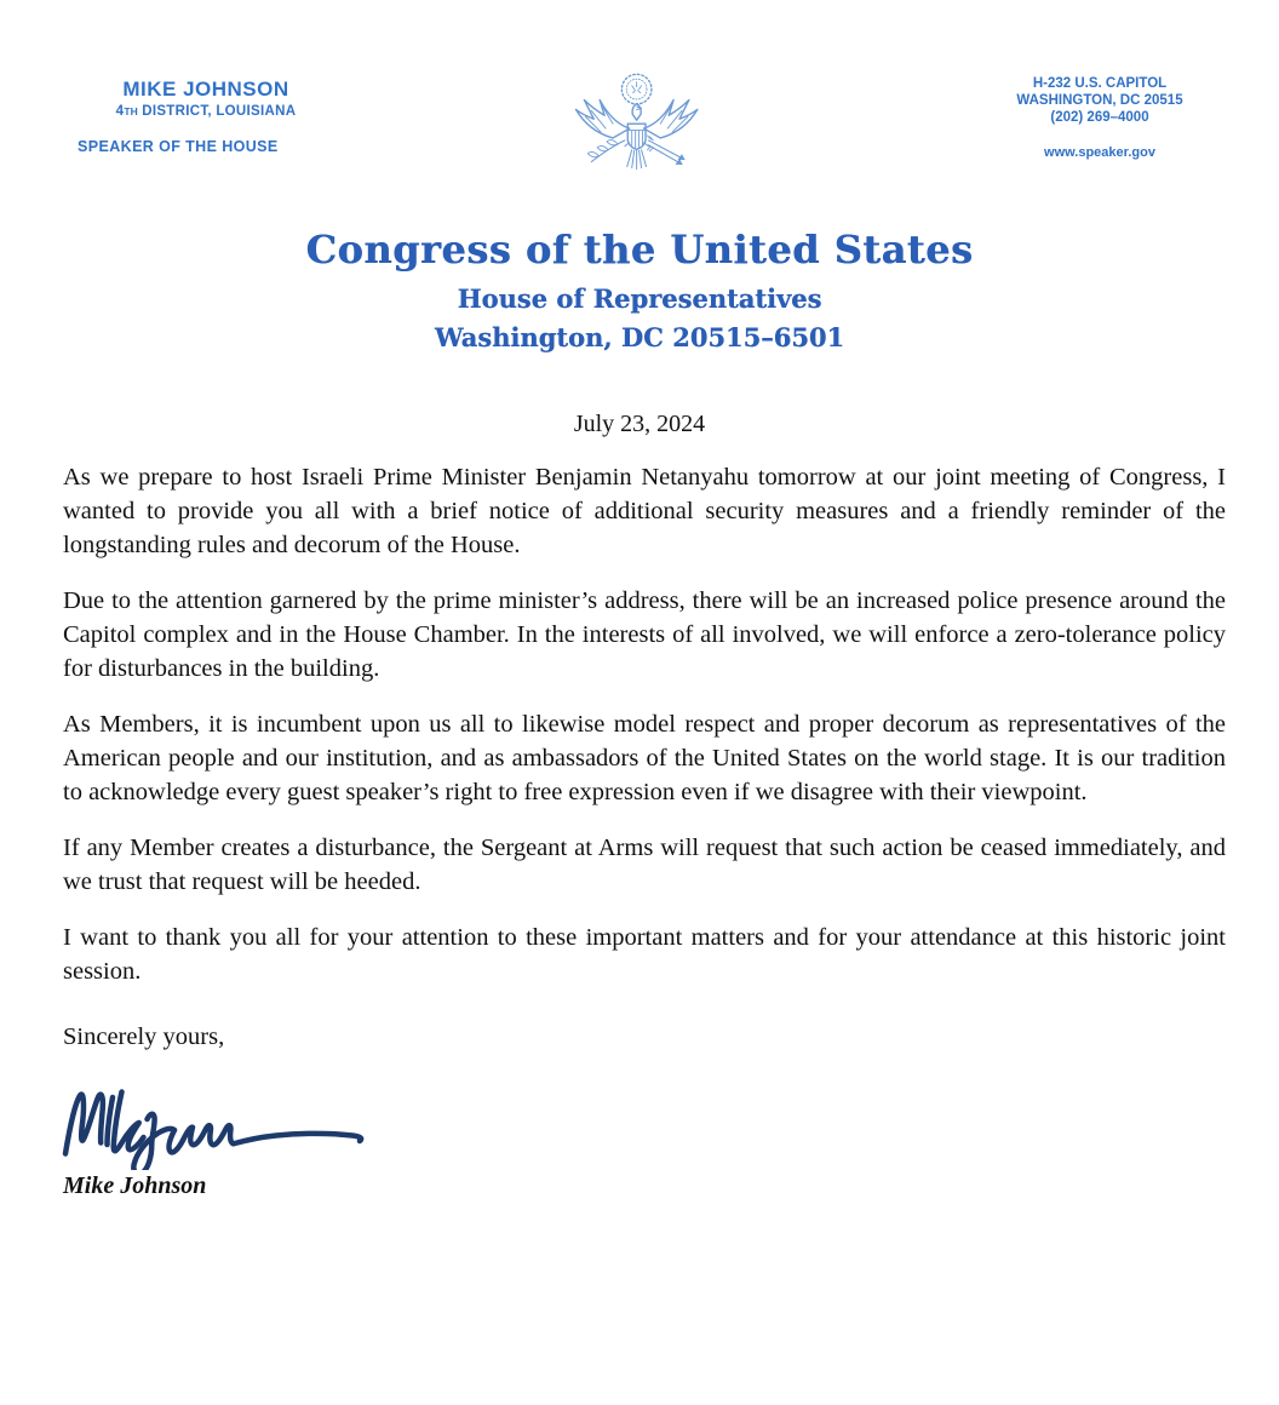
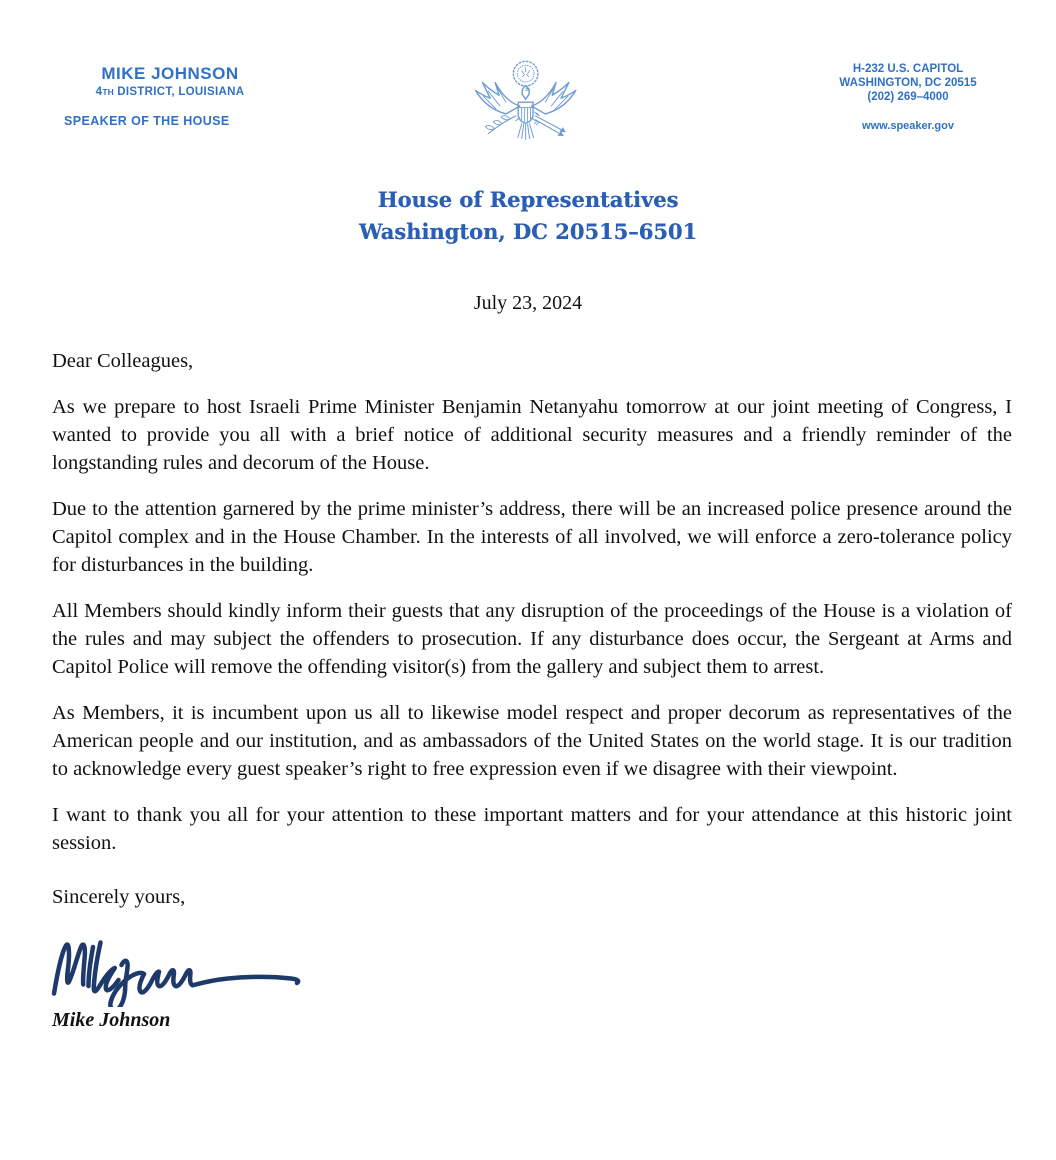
  MIKE JOHNSON
  4TH DISTRICT, LOUISIANA
  SPEAKER OF THE HOUSE
  H-232 U.S. CAPITOL
  WASHINGTON, DC 20515
  (202) 269–4000
  www.speaker.gov
- Congress of the United States
  House of Representatives
  Washington, DC 20515–6501
  July 23, 2024
+ Dear Colleagues,
  As we prepare to host Israeli Prime Minister Benjamin Netanyahu tomorrow at our joint meeting of Congress, I wanted to provide you all with a brief notice of additional security measures and a friendly reminder of the longstanding rules and decorum of the House.
  Due to the attention garnered by the prime minister’s address, there will be an increased police presence around the Capitol complex and in the House Chamber. In the interests of all involved, we will enforce a zero-tolerance policy for disturbances in the building.
+ All Members should kindly inform their guests that any disruption of the proceedings of the House is a violation of the rules and may subject the offenders to prosecution. If any disturbance does occur, the Sergeant at Arms and Capitol Police will remove the offending visitor(s) from the gallery and subject them to arrest.
  As Members, it is incumbent upon us all to likewise model respect and proper decorum as representatives of the American people and our institution, and as ambassadors of the United States on the world stage. It is our tradition to acknowledge every guest speaker’s right to free expression even if we disagree with their viewpoint.
- If any Member creates a disturbance, the Sergeant at Arms will request that such action be ceased immediately, and we trust that request will be heeded.
  I want to thank you all for your attention to these important matters and for your attendance at this historic joint session.
  Sincerely yours,
  Mike Johnson
